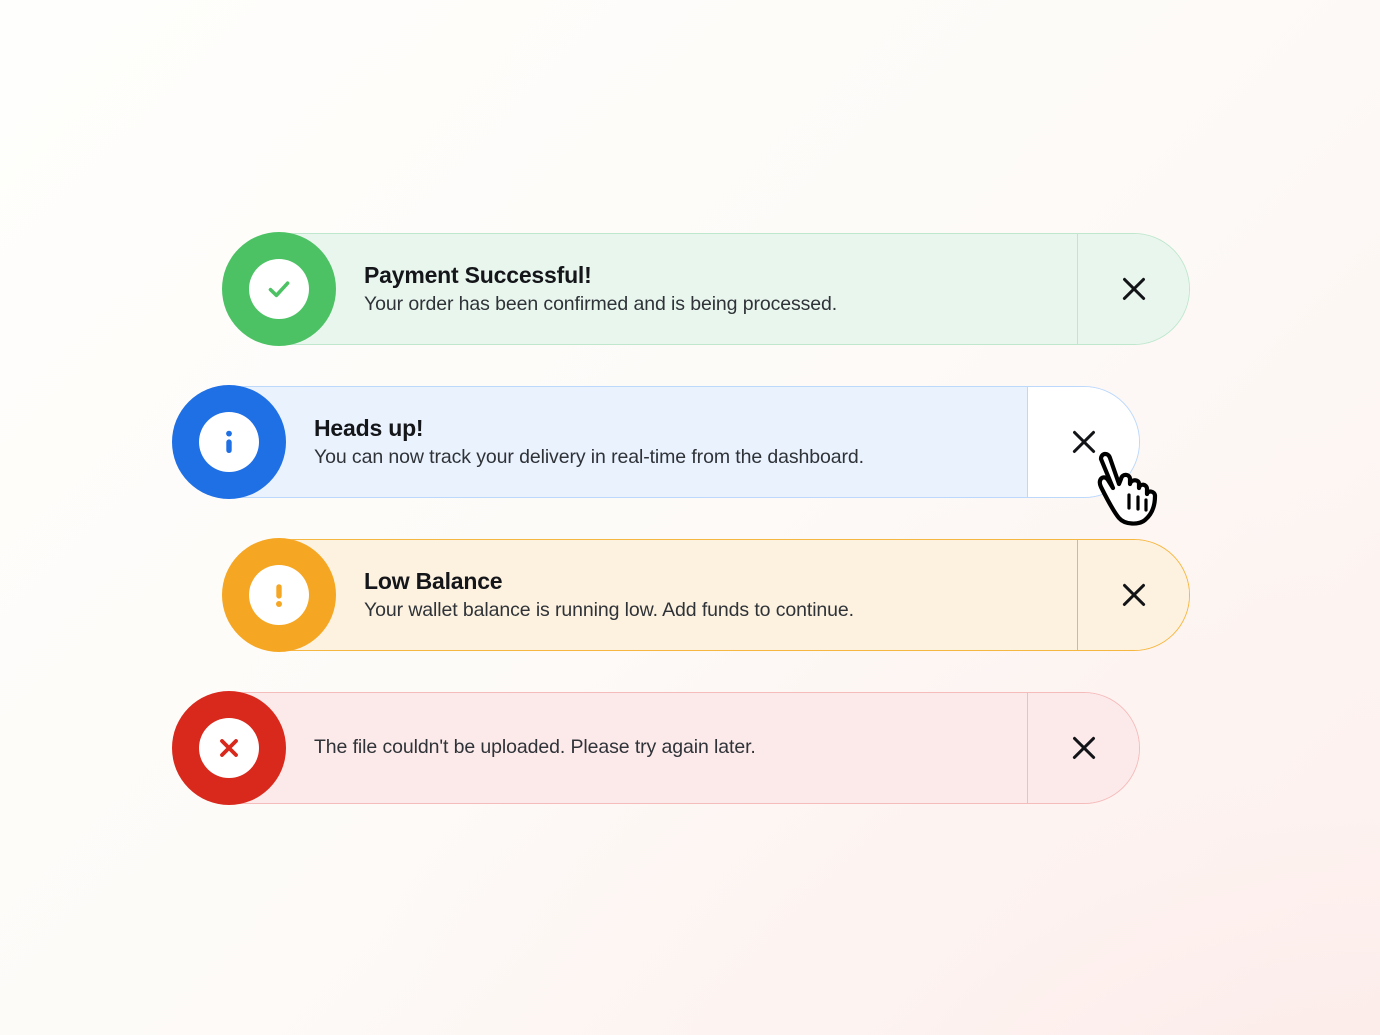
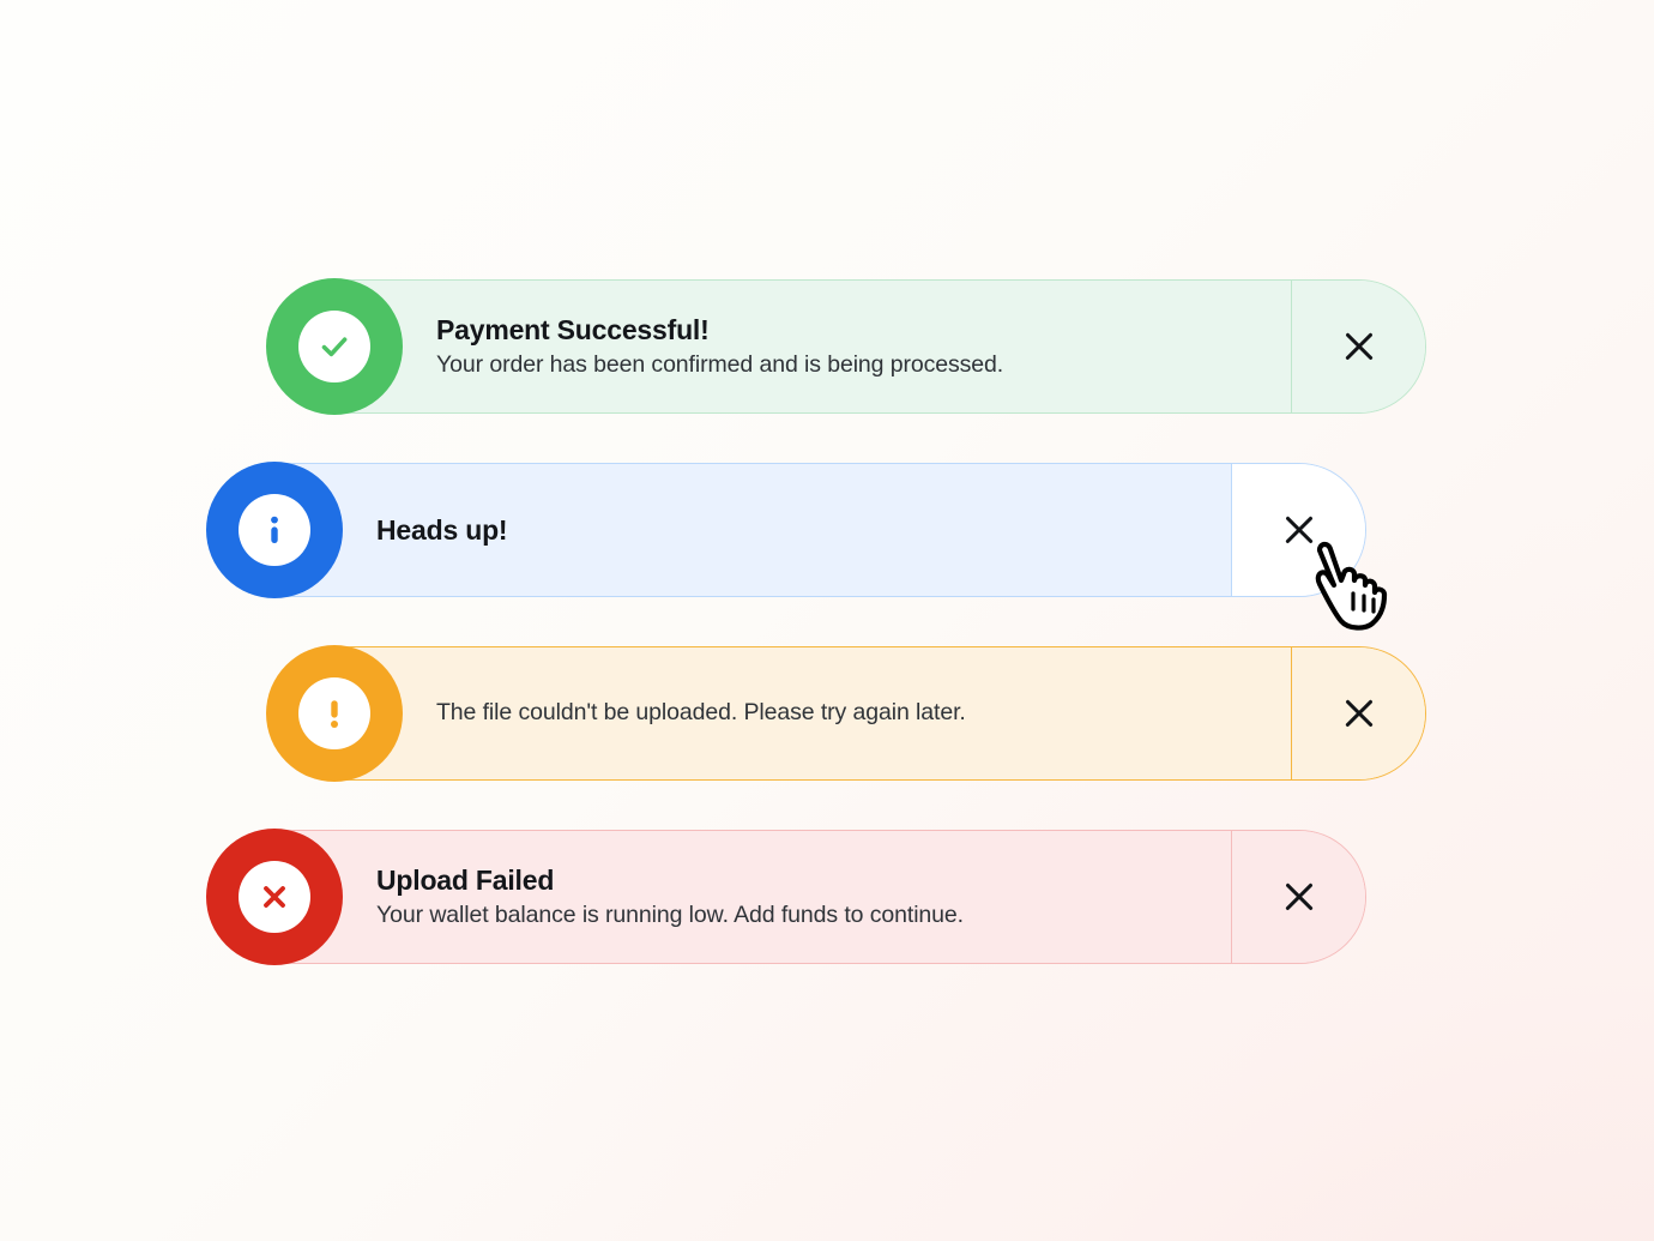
  Payment Successful!
  Your order has been confirmed and is being processed.
  Heads up!
- You can now track your delivery in real-time from the dashboard.
- Low Balance
- Your wallet balance is running low. Add funds to continue.
+ The file couldn't be uploaded. Please try again later.
+ Upload Failed
- The file couldn't be uploaded. Please try again later.
+ Your wallet balance is running low. Add funds to continue.
